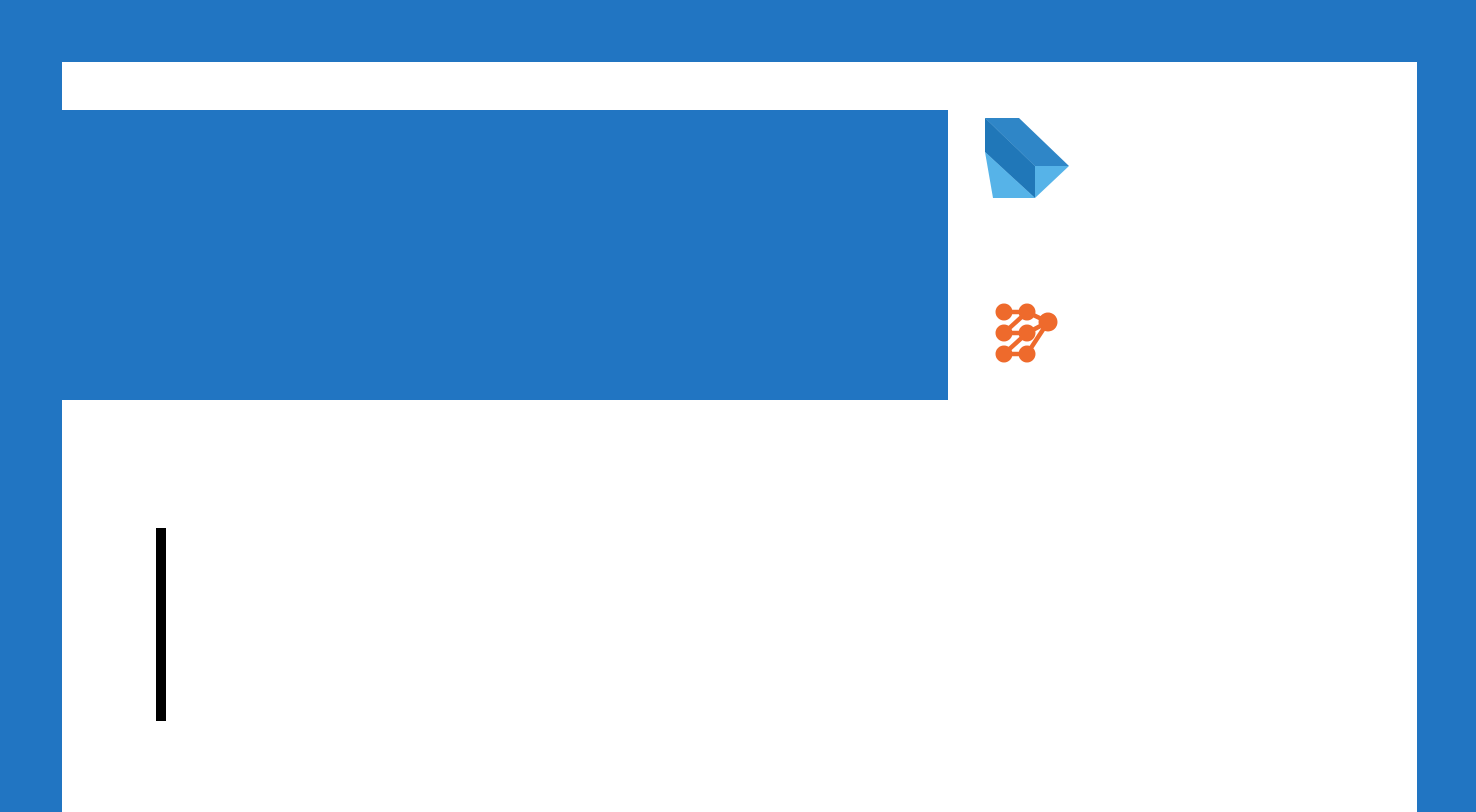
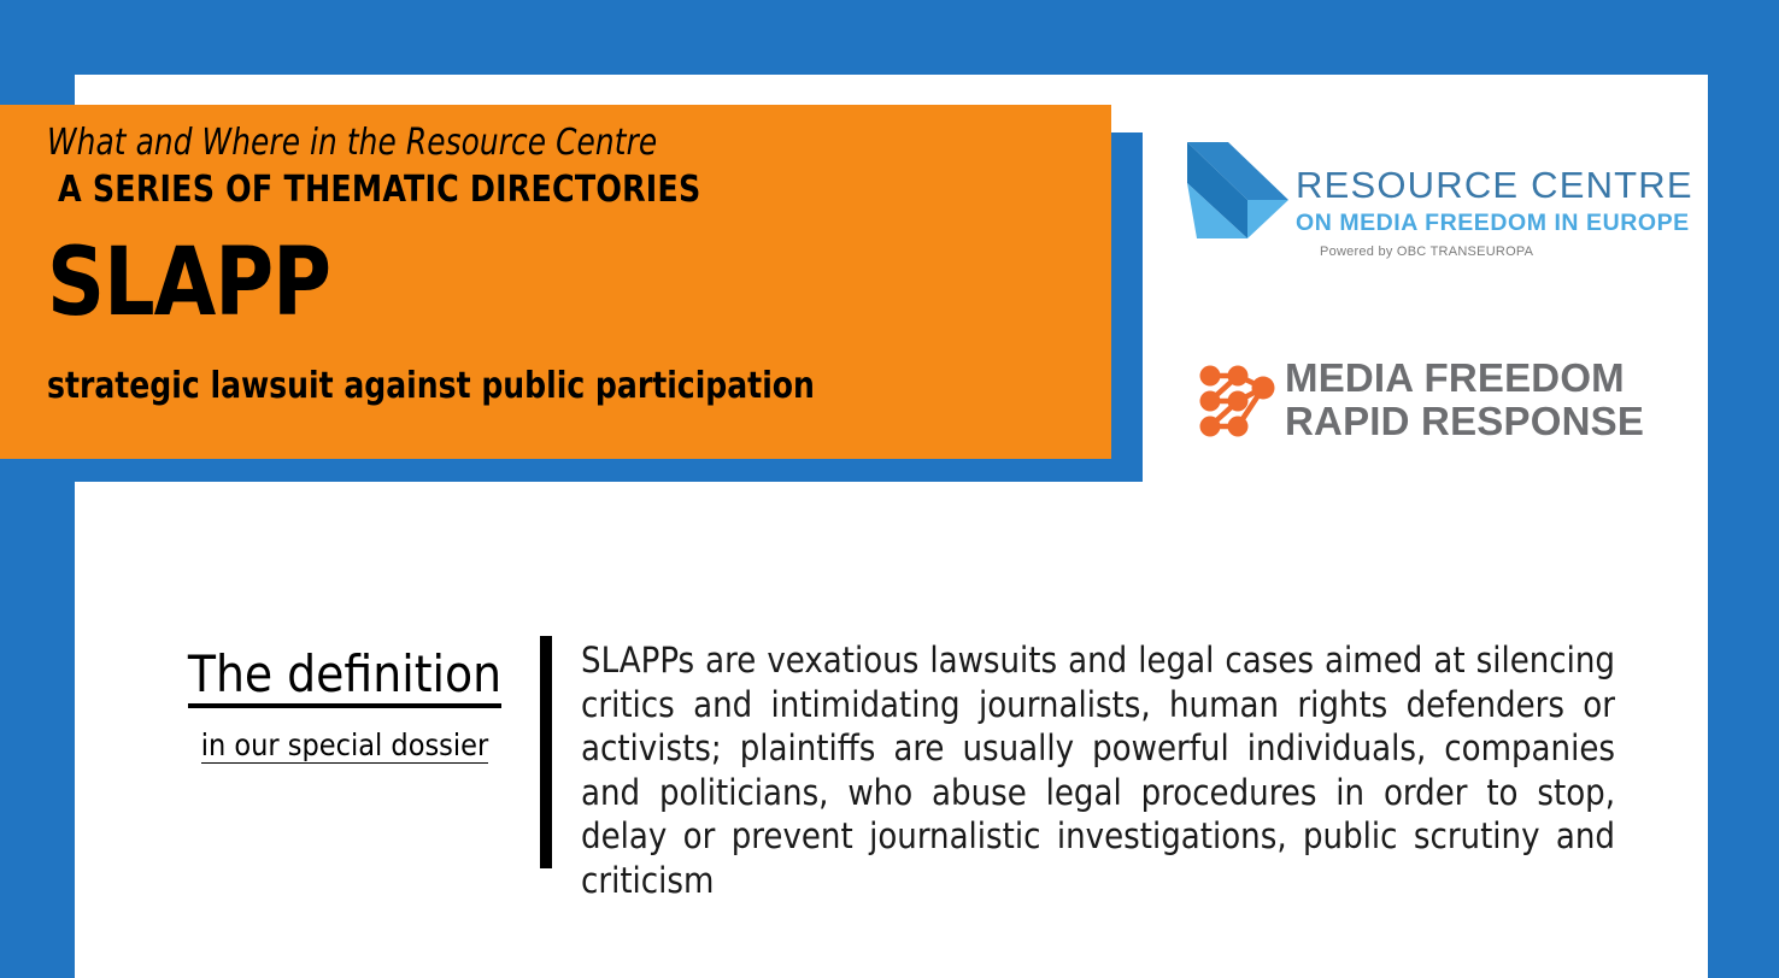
+ What and Where in the Resource Centre
+ A SERIES OF THEMATIC DIRECTORIES
+ SLAPP
+ strategic lawsuit against public participation
+ RESOURCE CENTRE
+ ON MEDIA FREEDOM IN EUROPE
+ Powered by OBC TRANSEUROPA
+ MEDIA FREEDOM
+ RAPID RESPONSE
+ The definition in our special dossier
+ SLAPPs are vexatious lawsuits and legal cases aimed at silencing critics and intimidating journalists, human rights defenders or activists; plaintiffs are usually powerful individuals, companies and politicians, who abuse legal procedures in order to stop, delay or prevent journalistic investigations, public scrutiny and criticism
